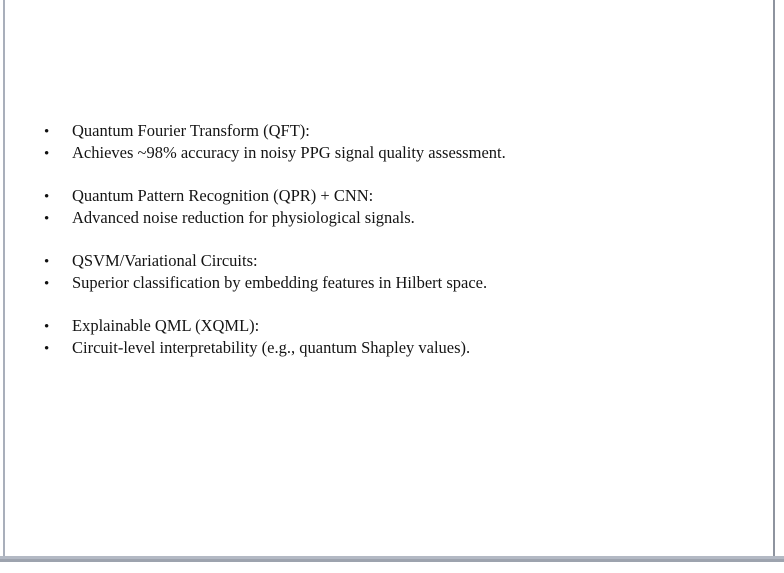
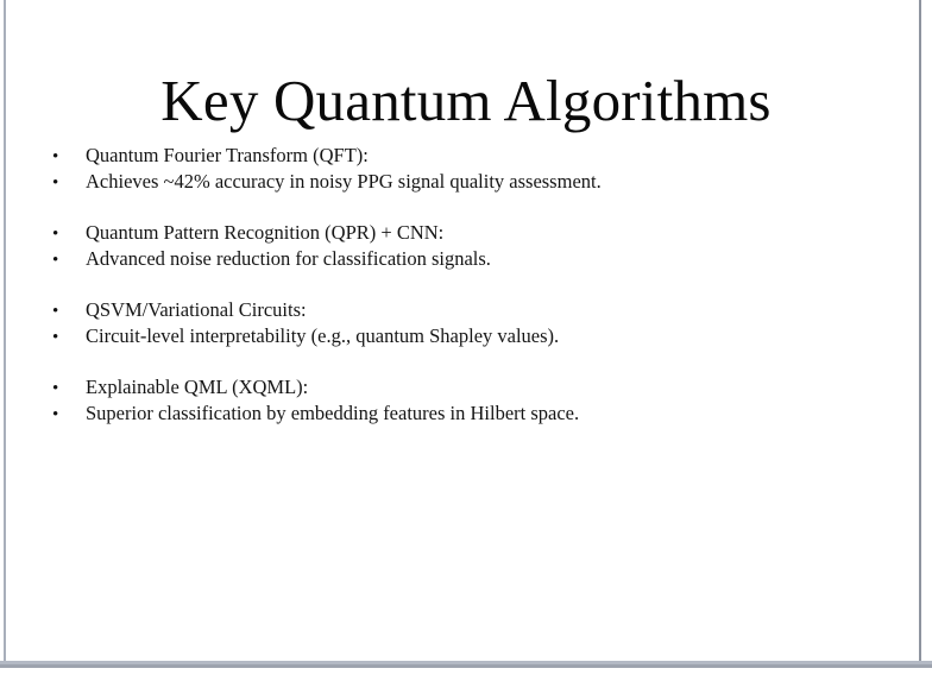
+ Key Quantum Algorithms
  •
  Quantum Fourier Transform (QFT):
  •
- Achieves ~98% accuracy in noisy PPG signal quality assessment.
+ Achieves ~42% accuracy in noisy PPG signal quality assessment.
  •
  Quantum Pattern Recognition (QPR) + CNN:
  •
- Advanced noise reduction for physiological signals.
+ Advanced noise reduction for classification signals.
  •
  QSVM/Variational Circuits:
  •
- Superior classification by embedding features in Hilbert space.
+ Circuit-level interpretability (e.g., quantum Shapley values).
  •
  Explainable QML (XQML):
  •
- Circuit-level interpretability (e.g., quantum Shapley values).
+ Superior classification by embedding features in Hilbert space.
